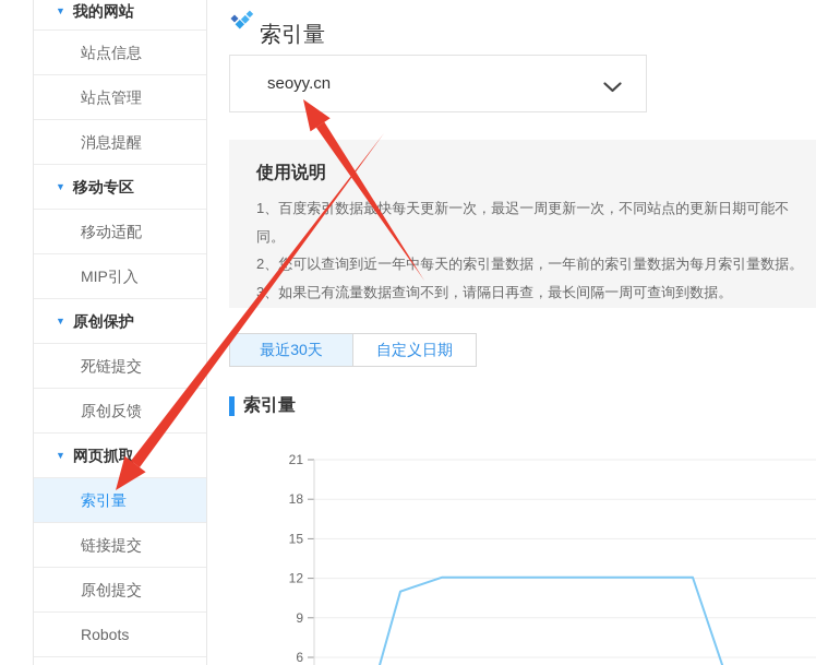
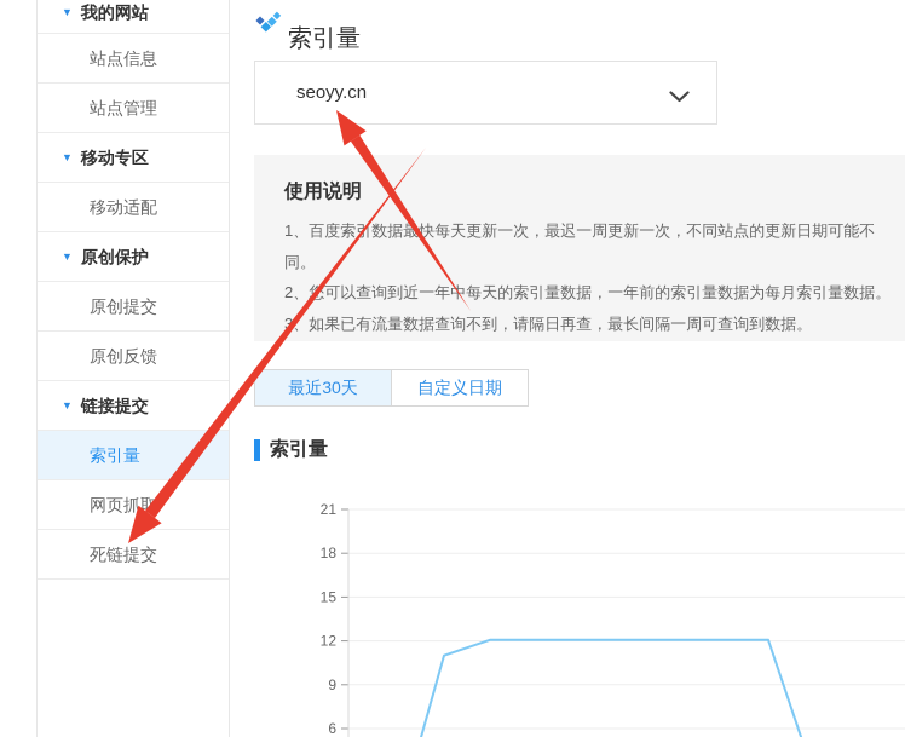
  ▼ 我的网站
  站点信息
  站点管理
- 消息提醒
  ▼ 移动专区
  移动适配
- MIP引入
  ▼ 原创保护
- 死链提交
+ 原创提交
  原创反馈
- ▼ 网页抓取
+ ▼ 链接提交
  索引量
- 链接提交
+ 网页抓取
- 原创提交
+ 死链提交
- Robots
  索引量
  seoyy.cn
  使用说明
  1、百度索数据最快每天更新一次，最迟一周更新一次，不同站点的更新日期可能不同。
  2、可以查询到近一年每天的索引量数据，一年前的索引量数据为每月索引量数据。
  3、如果已有流量数据查询不到，请隔日再查，最长间隔一周可查询到数据。
  最近30天
  自定义日期
  索引量
  21
  18
  15
  12
  9
  6
